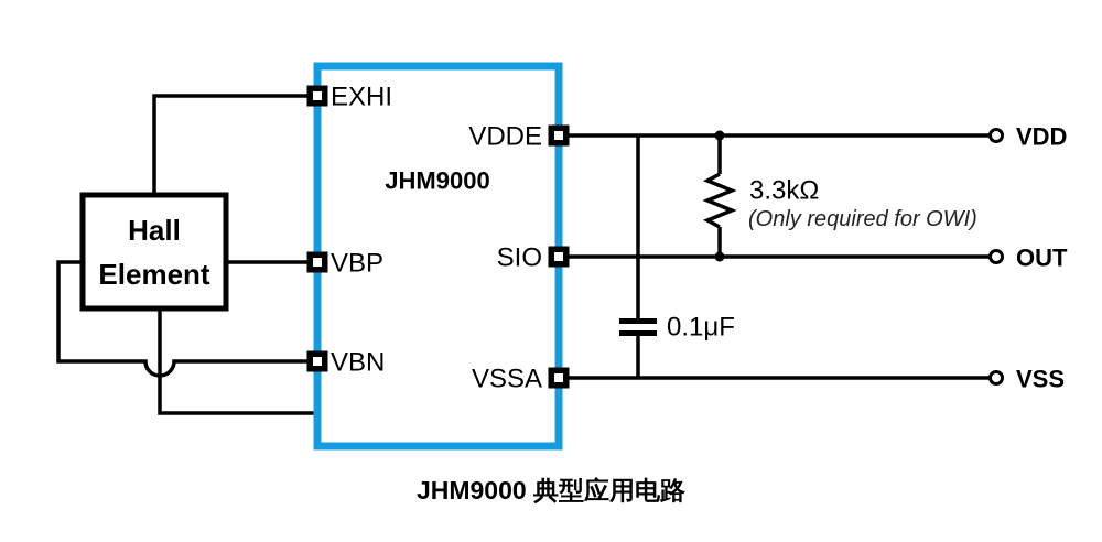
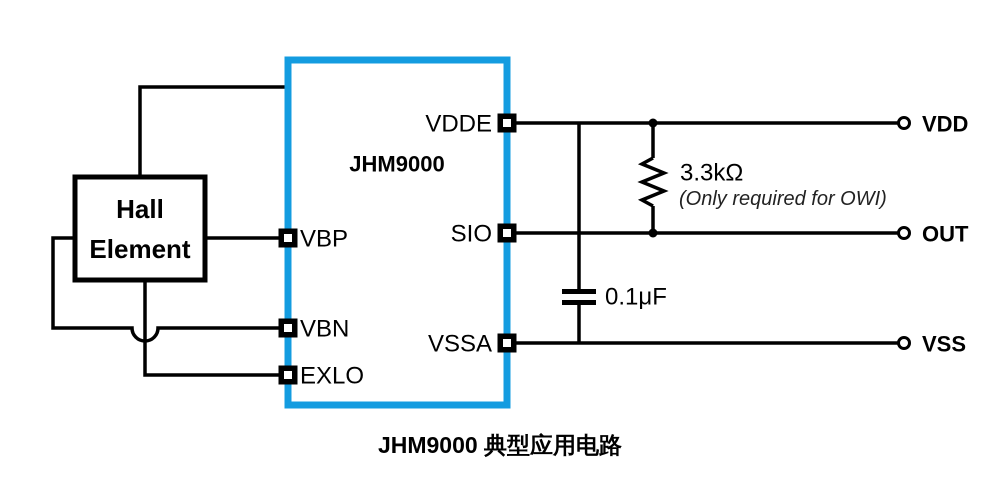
  3.3kΩ
  (Only required for OWI)
  0.1μF
  Hall
  Element
  JHM9000
- EXHI
  VBP
  VBN
+ EXLO
  VDDE
  SIO
  VSSA
  VDD
  OUT
  VSS
  JHM9000 典型应用电路
